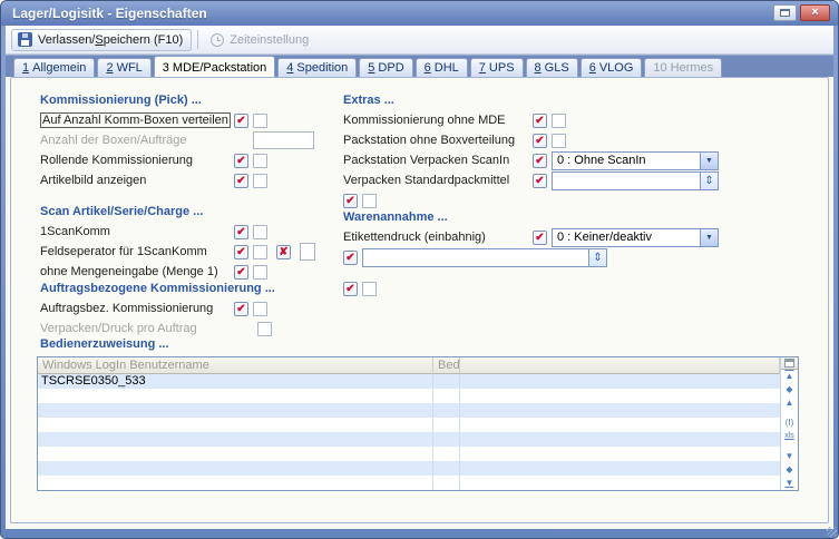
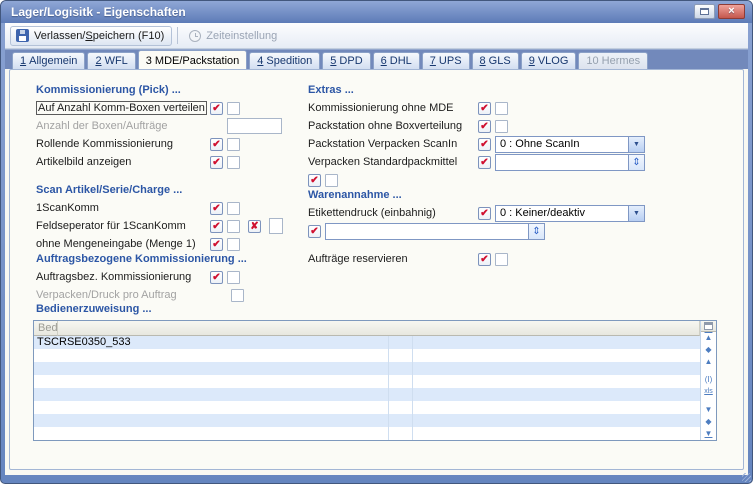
  Lager/Logisitk - Eigenschaften
  ×
  Verlassen/Speichern (F10)
  Zeiteinstellung
  1 Allgemein
  2 WFL
  3 MDE/Packstation
  4 Spedition
  5 DPD
  6 DHL
  7 UPS
  8 GLS
- 6 VLOG
+ 9 VLOG
  10 Hermes
  Kommissionierung (Pick) ...
  Auf Anzahl Komm-Boxen verteilen
  ✔
  Anzahl der Boxen/Aufträge
  Rollende Kommissionierung
  ✔
  Artikelbild anzeigen
  ✔
  Scan Artikel/Serie/Charge ...
  1ScanKomm
  ✔
  Feldseperator für 1ScanKomm
  ✔
  ✘
  ohne Mengeneingabe (Menge 1)
  ✔
  Auftragsbezogene Kommissionierung ...
  Auftragsbez. Kommissionierung
  ✔
  Verpacken/Druck pro Auftrag
  Extras ...
  Kommissionierung ohne MDE
  ✔
  Packstation ohne Boxverteilung
  ✔
  Packstation Verpacken ScanIn
  ✔
  0 : Ohne ScanIn
  Verpacken Standardpackmittel
  ✔
  ⇕
  ✔
  Warenannahme ...
  Etikettendruck (einbahnig)
  ✔
  0 : Keiner/deaktiv
  ✔
  ⇕
+ Aufträge reservieren
  ✔
  Bedienerzuweisung ...
- Windows LogIn Benutzername
  Bed
  TSCRSE0350_533
  ▲
  ◆
  ▲
  (I)
  ▼
  ◆
  ▼
